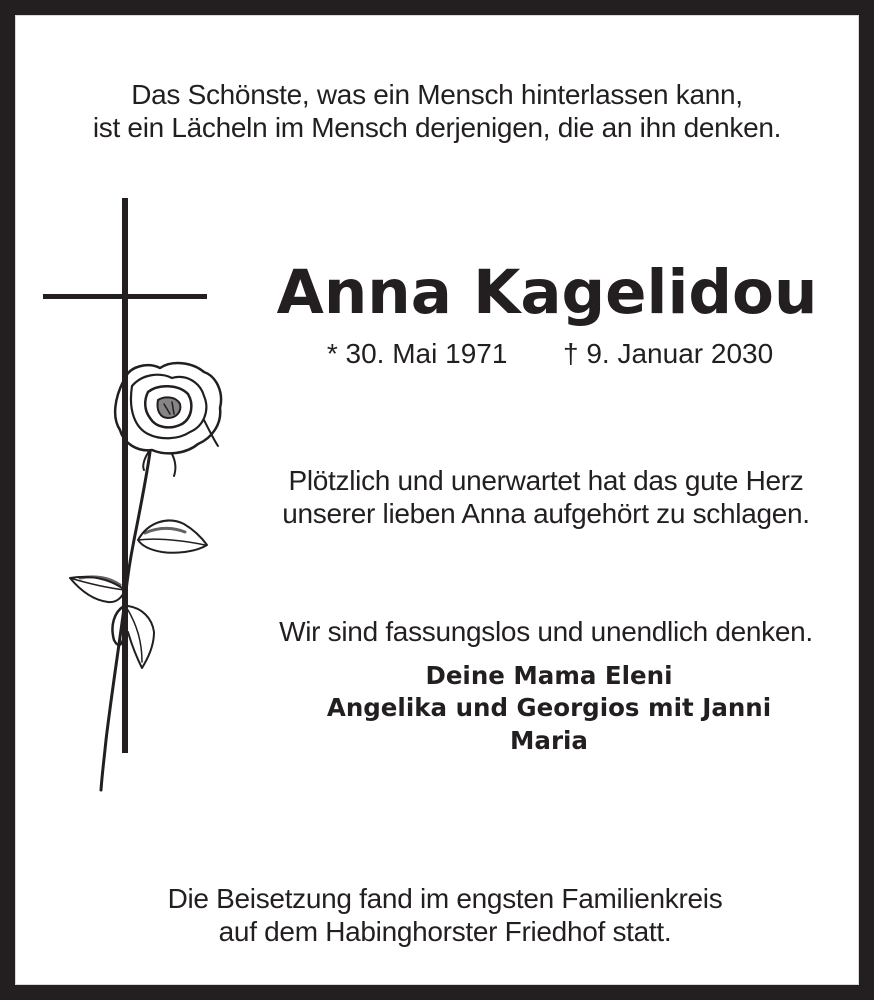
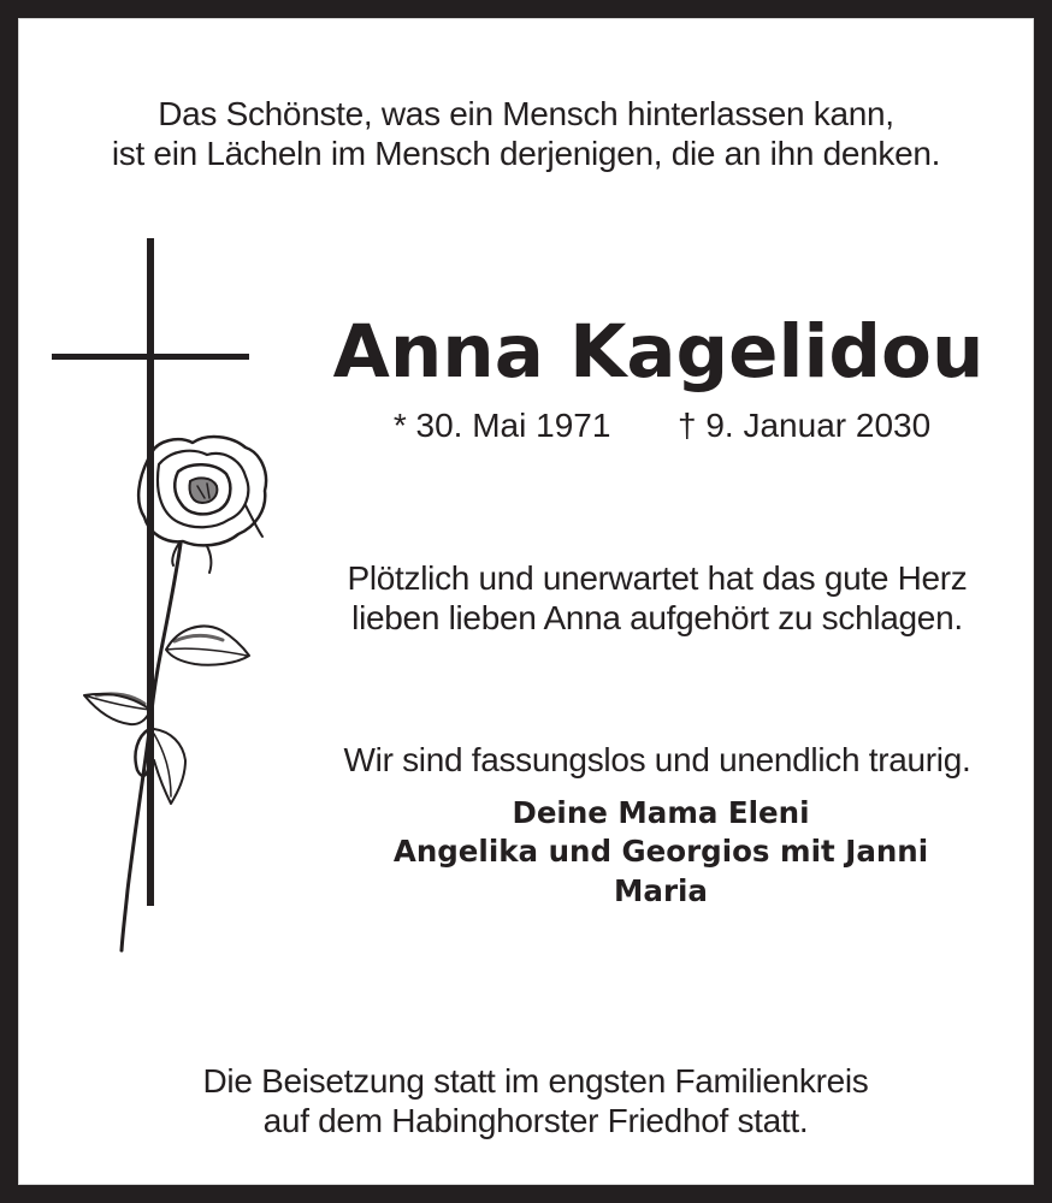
  Das Schönste, was ein Mensch hinterlassen kann,
  ist ein Lächeln im Mensch derjenigen, die an ihn denken.
  Anna Kagelidou
  * 30. Mai 1971 † 9. Januar 2030
  Plötzlich und unerwartet hat das gute Herz
- unserer lieben Anna aufgehört zu schlagen.
+ lieben lieben Anna aufgehört zu schlagen.
- Wir sind fassungslos und unendlich denken.
+ Wir sind fassungslos und unendlich traurig.
  Deine Mama Eleni
  Angelika und Georgios mit Janni
  Maria
- Die Beisetzung fand im engsten Familienkreis
+ Die Beisetzung statt im engsten Familienkreis
  auf dem Habinghorster Friedhof statt.
